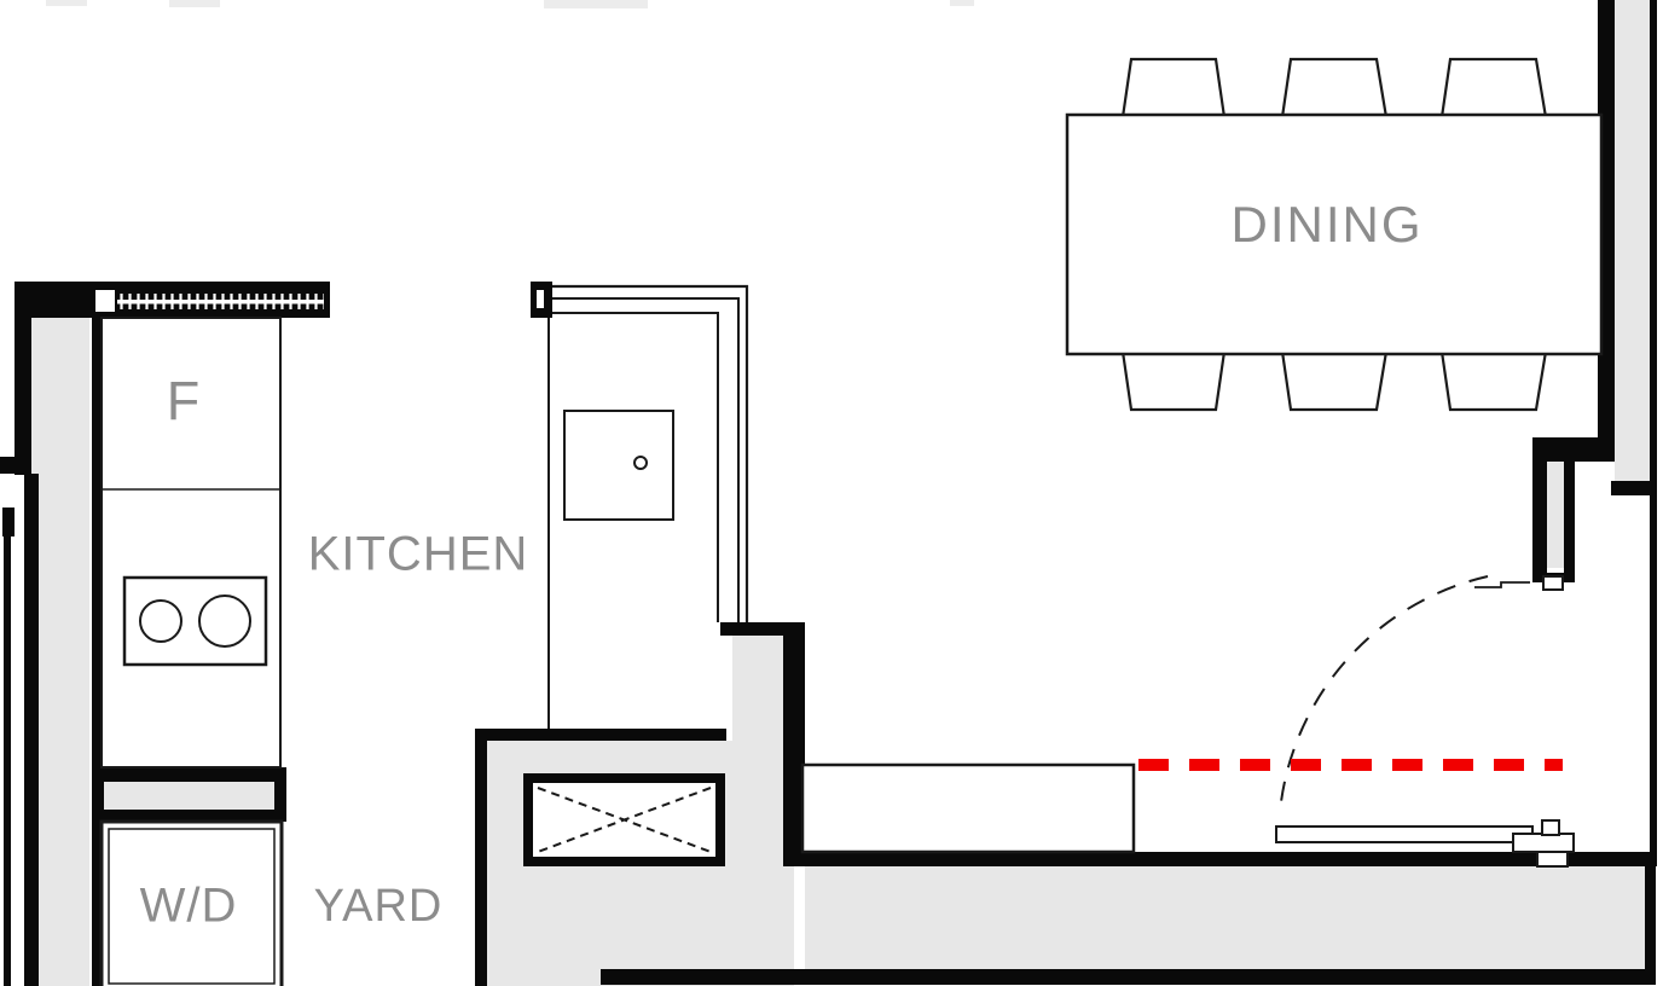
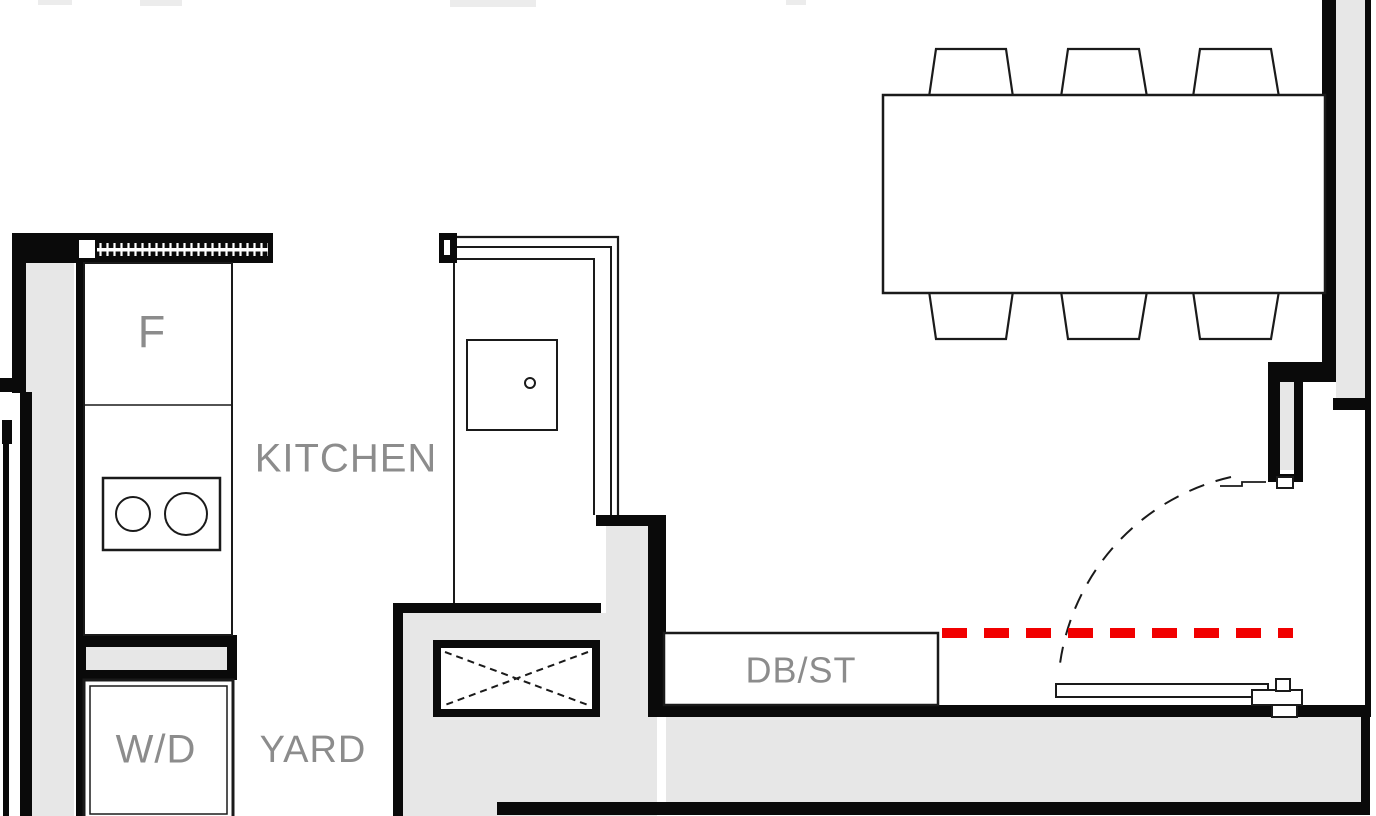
  F
  KITCHEN
- DINING
  W/D
  YARD
+ DB/ST
